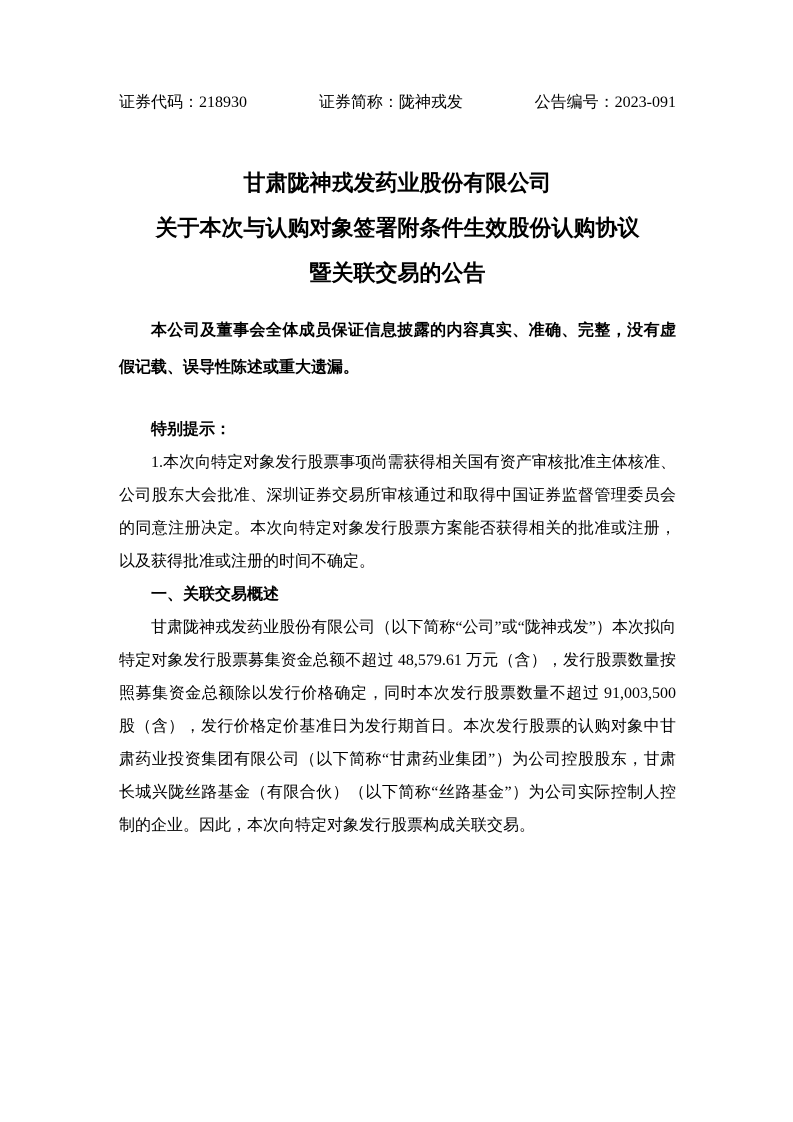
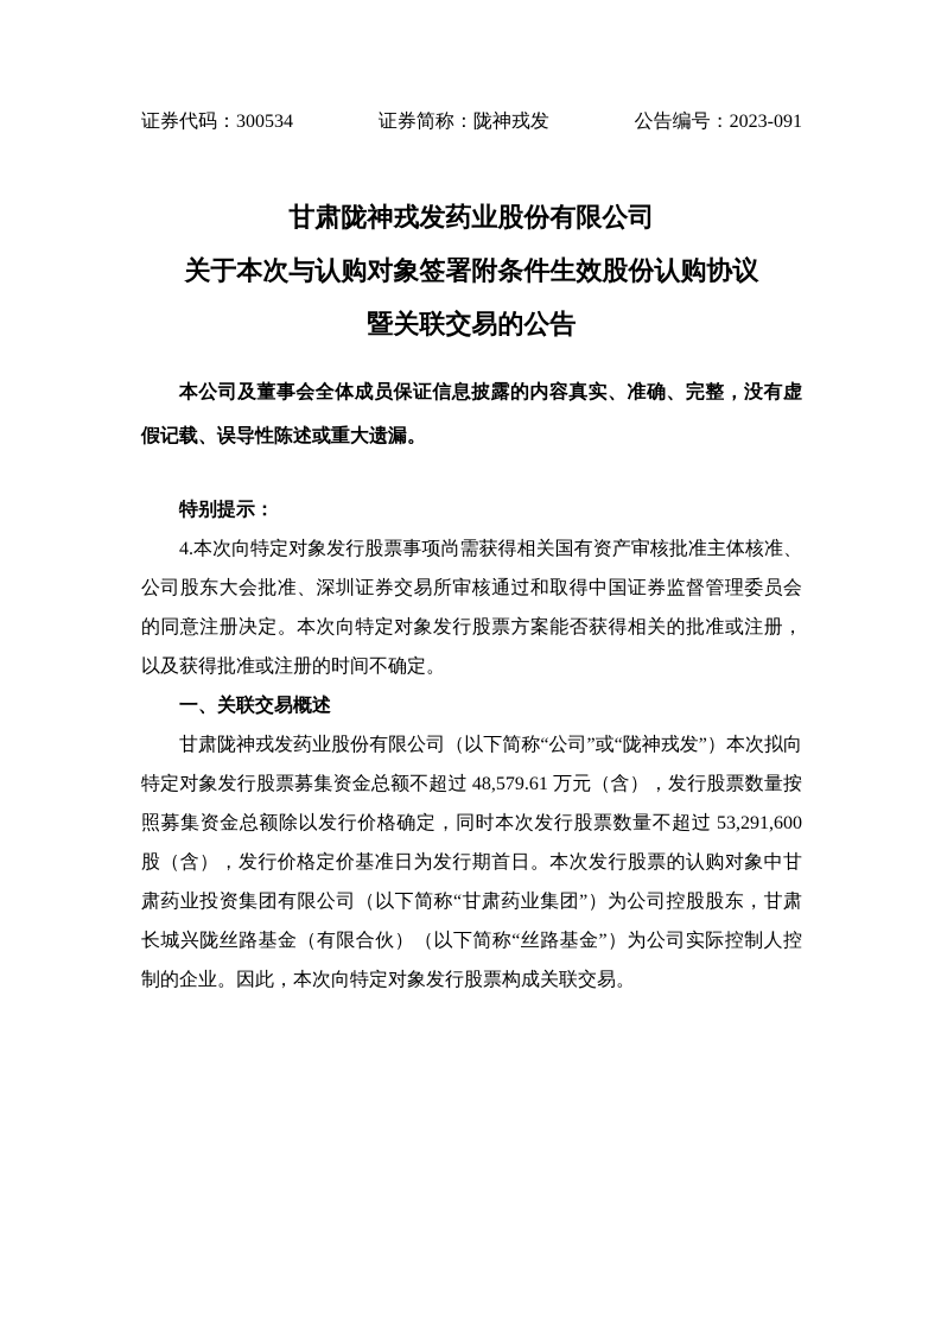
- 证券代码：218930
+ 证券代码：300534
  证券简称：陇神戎发
  公告编号：2023-091
  甘肃陇神戎发药业股份有限公司
  关于本次与认购对象签署附条件生效股份认购协议
  暨关联交易的公告
  本公司及董事会全体成员保证信息披露的内容真实、准确、完整，没有虚假记载、误导性陈述或重大遗漏。
  特别提示：
- 1.本次向特定对象发行股票事项尚需获得相关国有资产审核批准主体核准、公司股东大会批准、深圳证券交易所审核通过和取得中国证券监督管理委员会的同意注册决定。本次向特定对象发行股票方案能否获得相关的批准或注册，以及获得批准或注册的时间不确定。
+ 4.本次向特定对象发行股票事项尚需获得相关国有资产审核批准主体核准、公司股东大会批准、深圳证券交易所审核通过和取得中国证券监督管理委员会的同意注册决定。本次向特定对象发行股票方案能否获得相关的批准或注册，以及获得批准或注册的时间不确定。
  一、关联交易概述
- 甘肃陇神戎发药业股份有限公司（以下简称“公司”或“陇神戎发”）本次拟向特定对象发行股票募集资金总额不超过 48,579.61 万元（含），发行股票数量按照募集资金总额除以发行价格确定，同时本次发行股票数量不超过 91,003,500 股（含），发行价格定价基准日为发行期首日。本次发行股票的认购对象中甘肃药业投资集团有限公司（以下简称“甘肃药业集团”）为公司控股股东，甘肃长城兴陇丝路基金（有限合伙）（以下简称“丝路基金”）为公司实际控制人控制的企业。因此，本次向特定对象发行股票构成关联交易。
+ 甘肃陇神戎发药业股份有限公司（以下简称“公司”或“陇神戎发”）本次拟向特定对象发行股票募集资金总额不超过 48,579.61 万元（含），发行股票数量按照募集资金总额除以发行价格确定，同时本次发行股票数量不超过 53,291,600 股（含），发行价格定价基准日为发行期首日。本次发行股票的认购对象中甘肃药业投资集团有限公司（以下简称“甘肃药业集团”）为公司控股股东，甘肃长城兴陇丝路基金（有限合伙）（以下简称“丝路基金”）为公司实际控制人控制的企业。因此，本次向特定对象发行股票构成关联交易。
